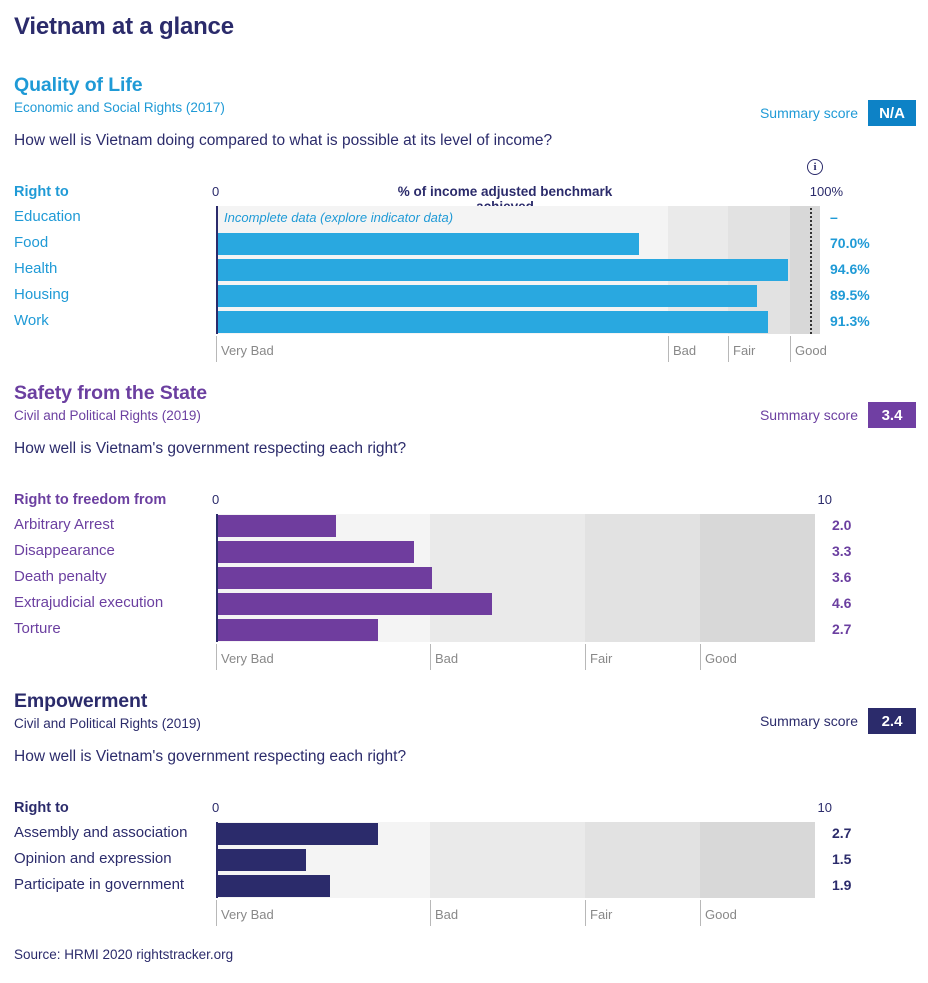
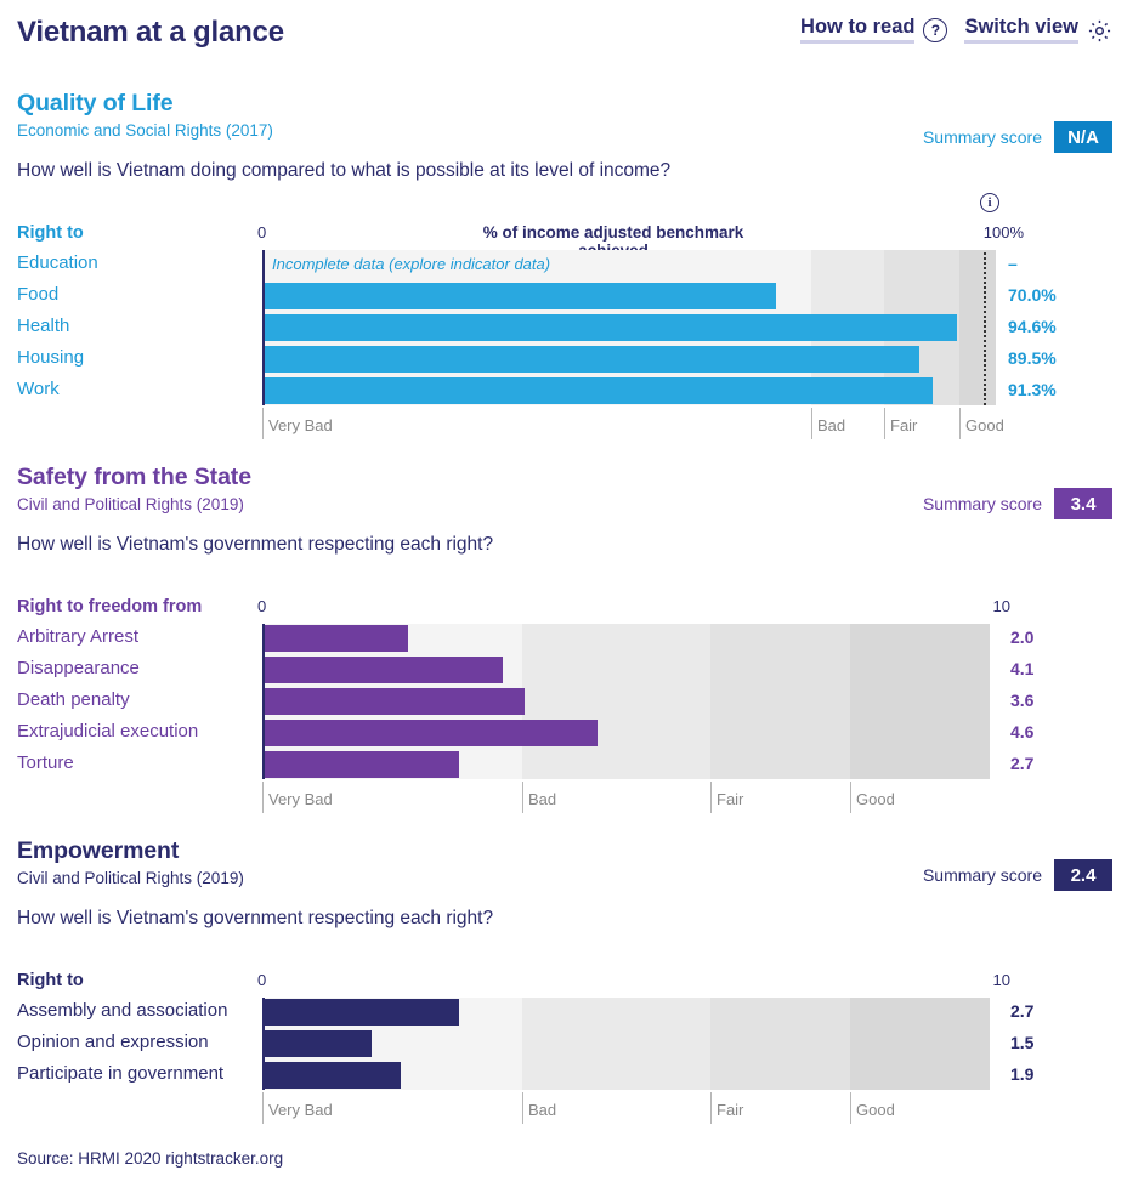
  Vietnam at a glance
+ How to read
+ ?
+ Switch view
  Quality of Life
  Economic and Social Rights (2017)
  How well is Vietnam doing compared to what is possible at its level of income?
  Summary score
  N/A
  Right to
  0
  % of income adjusted benchmark
  100%
  i
  Incomplete data (explore indicator data)
  Education
  Food
  Health
  Housing
  Work
  –
  70.0%
  94.6%
  89.5%
  91.3%
  Very Bad
  Bad
  Fair
  Good
  Safety from the State
  Civil and Political Rights (2019)
  How well is Vietnam's government respecting each right?
  Summary score
  3.4
  Right to freedom from
  0
  10
  Arbitrary Arrest
  Disappearance
  Death penalty
  Extrajudicial execution
  Torture
  2.0
- 3.3
+ 4.1
  3.6
  4.6
  2.7
  Very Bad
  Bad
  Fair
  Good
  Empowerment
  Civil and Political Rights (2019)
  How well is Vietnam's government respecting each right?
  Summary score
  2.4
  Right to
  0
  10
  Assembly and association
  Opinion and expression
  Participate in government
  2.7
  1.5
  1.9
  Very Bad
  Bad
  Fair
  Good
  Source: HRMI 2020 rightstracker.org
